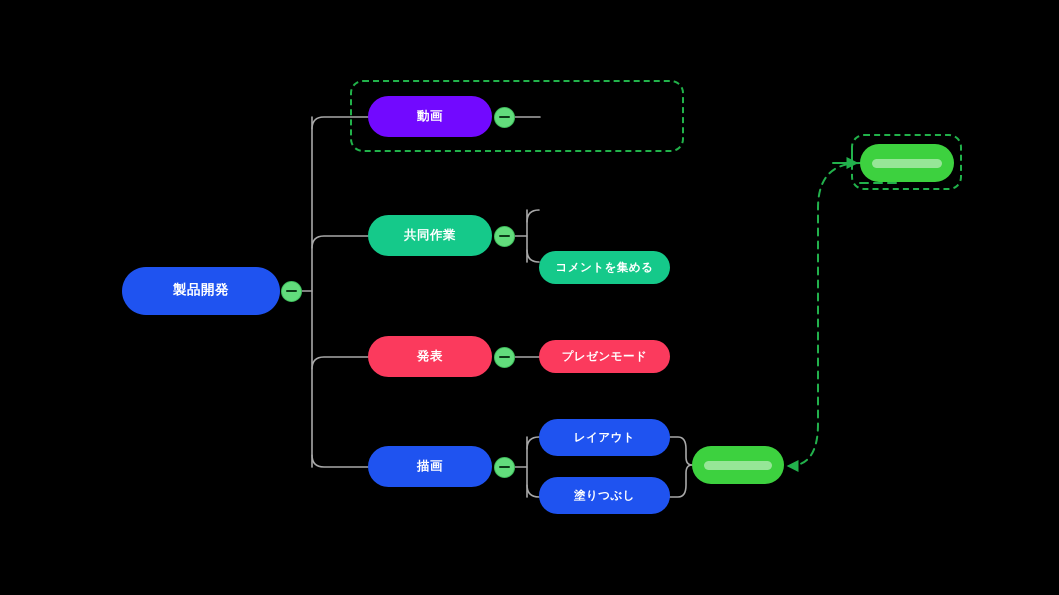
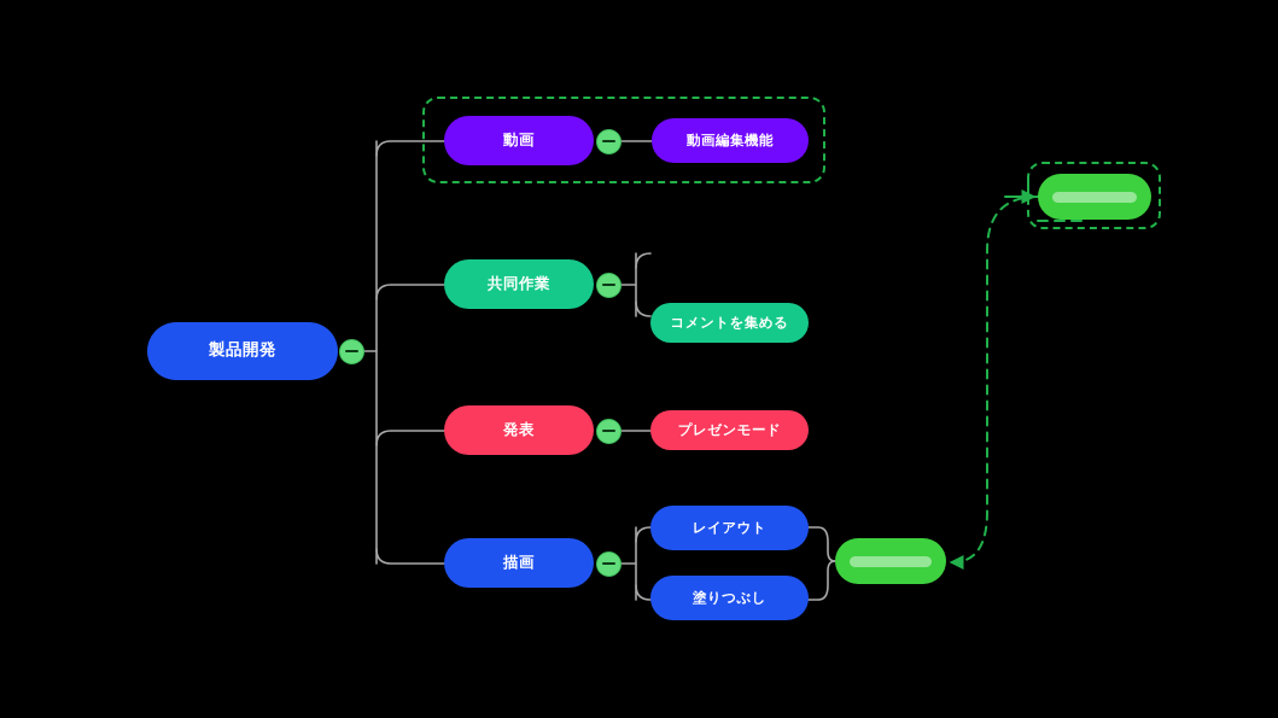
  製品開発
  動画
+ 動画編集機能
  共同作業
  コメントを集める
  発表
  プレゼンモード
  描画
  レイアウト
  塗りつぶし
